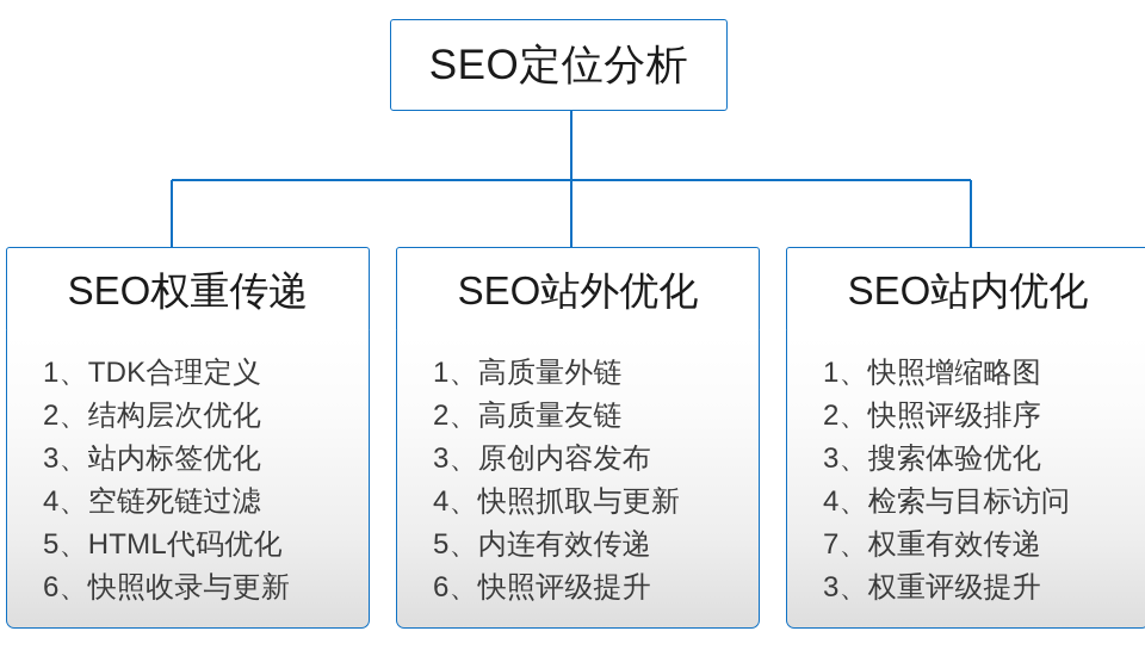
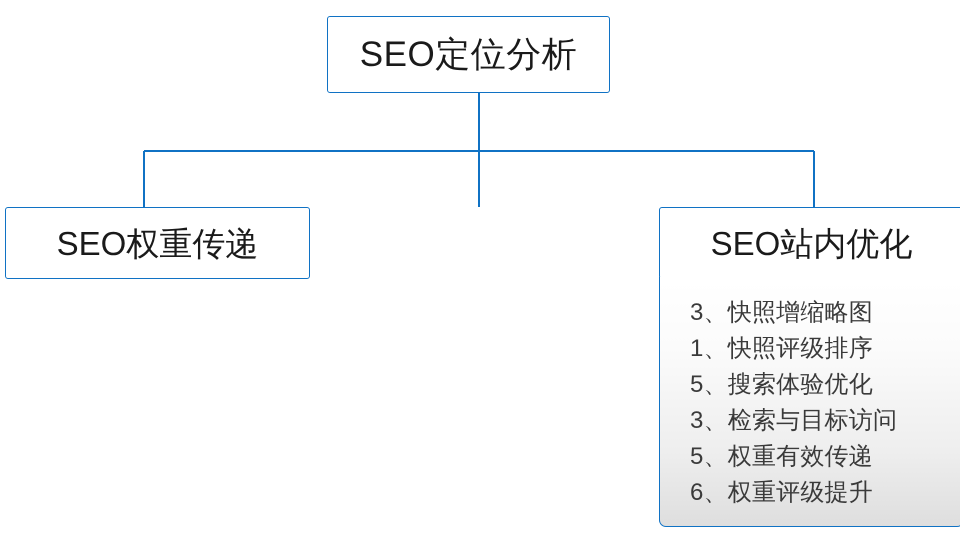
  SEO定位分析
  SEO权重传递
- 1、TDK合理定义
- 2、结构层次优化
- 3、站内标签优化
- 4、空链死链过滤
- 5、HTML代码优化
- 6、快照收录与更新
- SEO站外优化
- 1、高质量外链
- 2、高质量友链
- 3、原创内容发布
- 4、快照抓取与更新
- 5、内连有效传递
- 6、快照评级提升
  SEO站内优化
- 1、快照增缩略图
+ 3、快照增缩略图
- 2、快照评级排序
+ 1、快照评级排序
- 3、搜索体验优化
+ 5、搜索体验优化
- 4、检索与目标访问
+ 3、检索与目标访问
- 7、权重有效传递
+ 5、权重有效传递
- 3、权重评级提升
+ 6、权重评级提升
